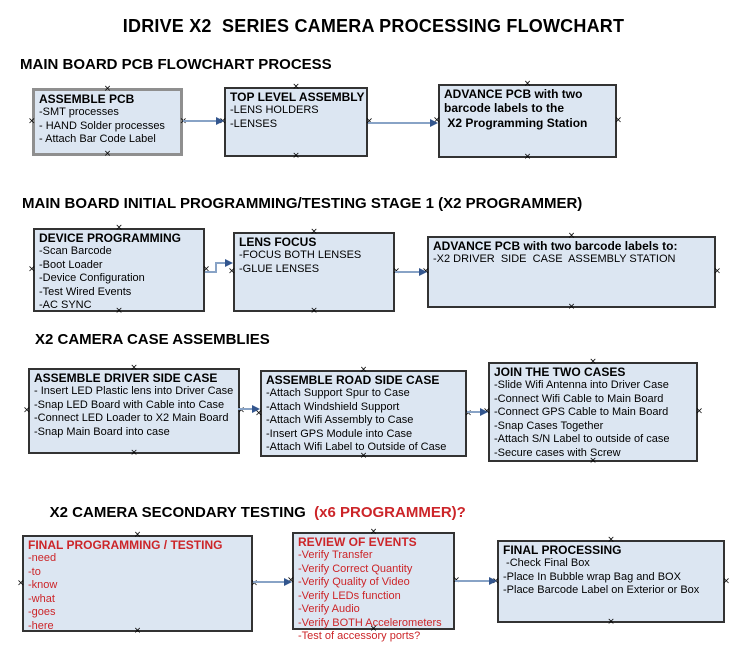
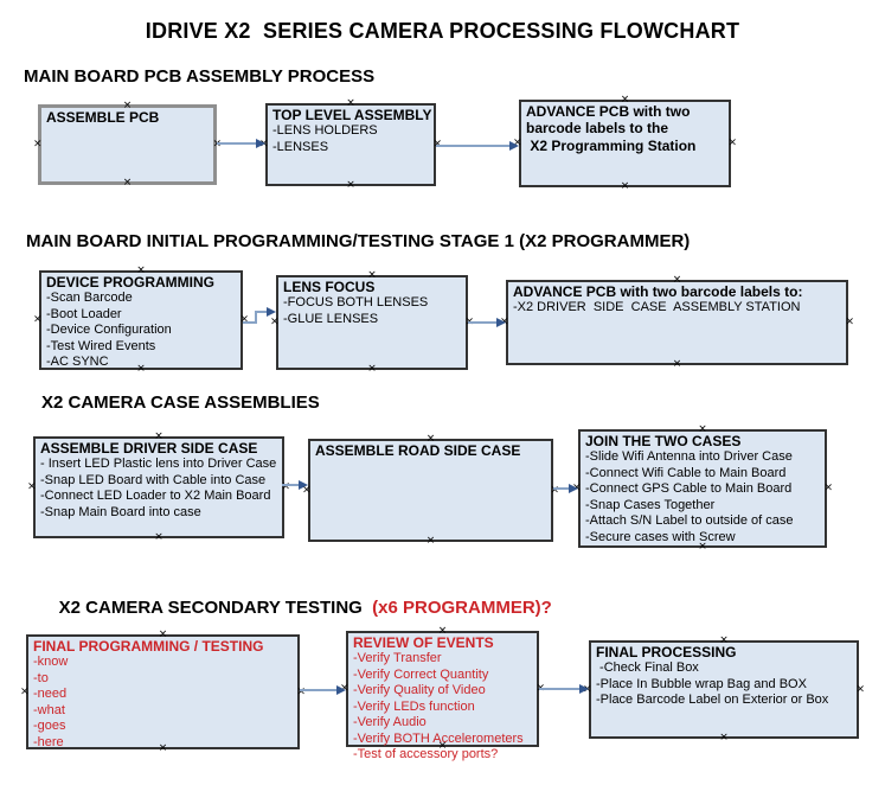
  IDRIVE X2 SERIES CAMERA PROCESSING FLOWCHART
- MAIN BOARD PCB FLOWCHART PROCESS
+ MAIN BOARD PCB ASSEMBLY PROCESS
  ASSEMBLE PCB
- -SMT processes
- - HAND Solder processes
- - Attach Bar Code Label
  ×
  ×
  ×
  TOP LEVEL ASSEMBLY
  -LENS HOLDERS
  -LENSES
  ×
  ×
  ×
  ADVANCE PCB with two
  barcode labels to the
  X2 Programming Station
  ×
  ×
  ×
  ×
  MAIN BOARD INITIAL PROGRAMMING/TESTING STAGE 1 (X2 PROGRAMMER)
  DEVICE PROGRAMMING
  -Scan Barcode
  -Boot Loader
  -Device Configuration
  -Test Wired Events
  -AC SYNC
  ×
  ×
  ×
  ×
  LENS FOCUS
  -FOCUS BOTH LENSES
  -GLUE LENSES
  ×
  ×
  ×
  ADVANCE PCB with two barcode labels to:
  -X2 DRIVER SIDE CASE ASSEMBLY STATION
  ×
  ×
  ×
  ×
  X2 CAMERA CASE ASSEMBLIES
  ASSEMBLE DRIVER SIDE CASE
  - Insert LED Plastic lens into Driver Case
  -Snap LED Board with Cable into Case
  -Connect LED Loader to X2 Main Board
  -Snap Main Board into case
  ×
  ×
  ×
  ×
  ASSEMBLE ROAD SIDE CASE
- -Attach Support Spur to Case
- -Attach Windshield Support
- -Attach Wifi Assembly to Case
- -Insert GPS Module into Case
- -Attach Wifi Label to Outside of Case
  ×
  ×
  ×
  ×
  JOIN THE TWO CASES
  -Slide Wifi Antenna into Driver Case
  -Connect Wifi Cable to Main Board
  -Connect GPS Cable to Main Board
  -Snap Cases Together
  -Attach S/N Label to outside of case
  -Secure cases with Screw
  ×
  ×
  ×
  ×
  X2 CAMERA SECONDARY TESTING (x6 PROGRAMMER)?
  FINAL PROGRAMMING / TESTING
- -need
+ -know
  -to
- -know
+ -need
  -what
  -goes
  -here
  ×
  ×
  ×
  ×
  REVIEW OF EVENTS
  -Verify Transfer
  -Verify Correct Quantity
  -Verify Quality of Video
  -Verify LEDs function
  -Verify Audio
  -Verify BOTH Accelerometers
  -Test of accessory ports?
  ×
  ×
  ×
  FINAL PROCESSING
  -Check Final Box
  -Place In Bubble wrap Bag and BOX
  -Place Barcode Label on Exterior or Box
  ×
  ×
  ×
  ×
